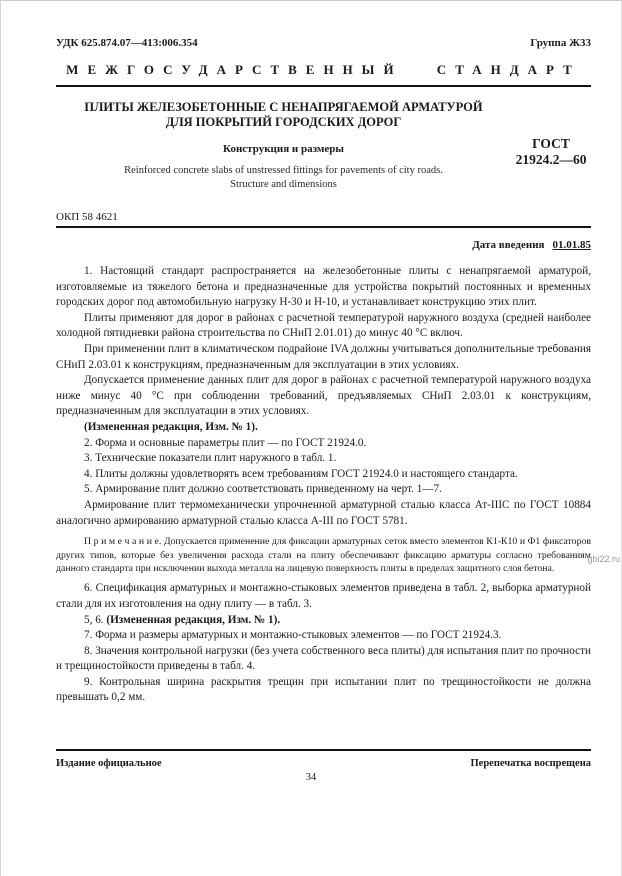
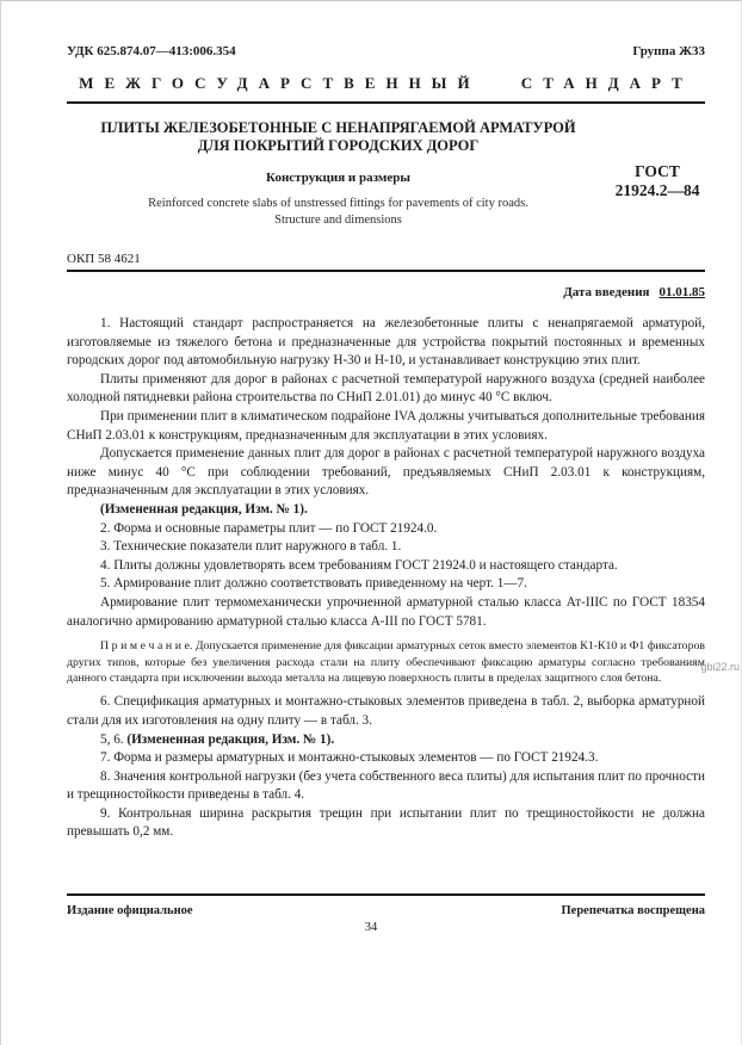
  УДК 625.874.07—413:006.354
  Группа Ж33
  МЕЖГОСУДАРСТВЕННЫЙ СТАНДАРТ
  ПЛИТЫ ЖЕЛЕЗОБЕТОННЫЕ С НЕНАПРЯГАЕМОЙ АРМАТУРОЙ
  ДЛЯ ПОКРЫТИЙ ГОРОДСКИХ ДОРОГ
  Конструкция и размеры
  Reinforced concrete slabs of unstressed fittings for pavements of city roads.
  Structure and dimensions
  ГОСТ
- 21924.2—60
+ 21924.2—84
  ОКП 58 4621
  Дата введения 01.01.85
  1. Настоящий стандарт распространяется на железобетонные плиты с ненапрягаемой арматурой, изготовляемые из тяжелого бетона и предназначенные для устройства покрытий постоянных и временных городских дорог под автомобильную нагрузку Н-30 и Н-10, и устанавливает конструкцию этих плит.
  Плиты применяют для дорог в районах с расчетной температурой наружного воздуха (средней наиболее холодной пятидневки района строительства по СНиП 2.01.01) до минус 40 °С включ.
  При применении плит в климатическом подрайоне IVA должны учитываться дополнительные требования СНиП 2.03.01 к конструкциям, предназначенным для эксплуатации в этих условиях.
  Допускается применение данных плит для дорог в районах с расчетной температурой наружного воздуха ниже минус 40 °С при соблюдении требований, предъявляемых СНиП 2.03.01 к конструкциям, предназначенным для эксплуатации в этих условиях.
  (Измененная редакция, Изм. № 1).
  2. Форма и основные параметры плит — по ГОСТ 21924.0.
  3. Технические показатели плит наружного в табл. 1.
  4. Плиты должны удовлетворять всем требованиям ГОСТ 21924.0 и настоящего стандарта.
  5. Армирование плит должно соответствовать приведенному на черт. 1—7.
- Армирование плит термомеханически упрочненной арматурной сталью класса Ат-IIIС по ГОСТ 10884 аналогично армированию арматурной сталью класса А-III по ГОСТ 5781.
+ Армирование плит термомеханически упрочненной арматурной сталью класса Ат-IIIС по ГОСТ 18354 аналогично армированию арматурной сталью класса А-III по ГОСТ 5781.
  П р и м е ч а н и е. Допускается применение для фиксации арматурных сеток вместо элементов К1-К10 и Ф1 фиксаторов других типов, которые без увеличения расхода стали на плиту обеспечивают фиксацию арматуры согласно требованиям данного стандарта при исключении выхода металла на лицевую поверхность плиты в пределах защитного слоя бетона.
  6. Спецификация арматурных и монтажно-стыковых элементов приведена в табл. 2, выборка арматурной стали для их изготовления на одну плиту — в табл. 3.
  5, 6. (Измененная редакция, Изм. № 1).
  7. Форма и размеры арматурных и монтажно-стыковых элементов — по ГОСТ 21924.3.
  8. Значения контрольной нагрузки (без учета собственного веса плиты) для испытания плит по прочности и трещиностойкости приведены в табл. 4.
  9. Контрольная ширина раскрытия трещин при испытании плит по трещиностойкости не должна превышать 0,2 мм.
  Издание официальное
  Перепечатка воспрещена
  34
  gbi22.ru
